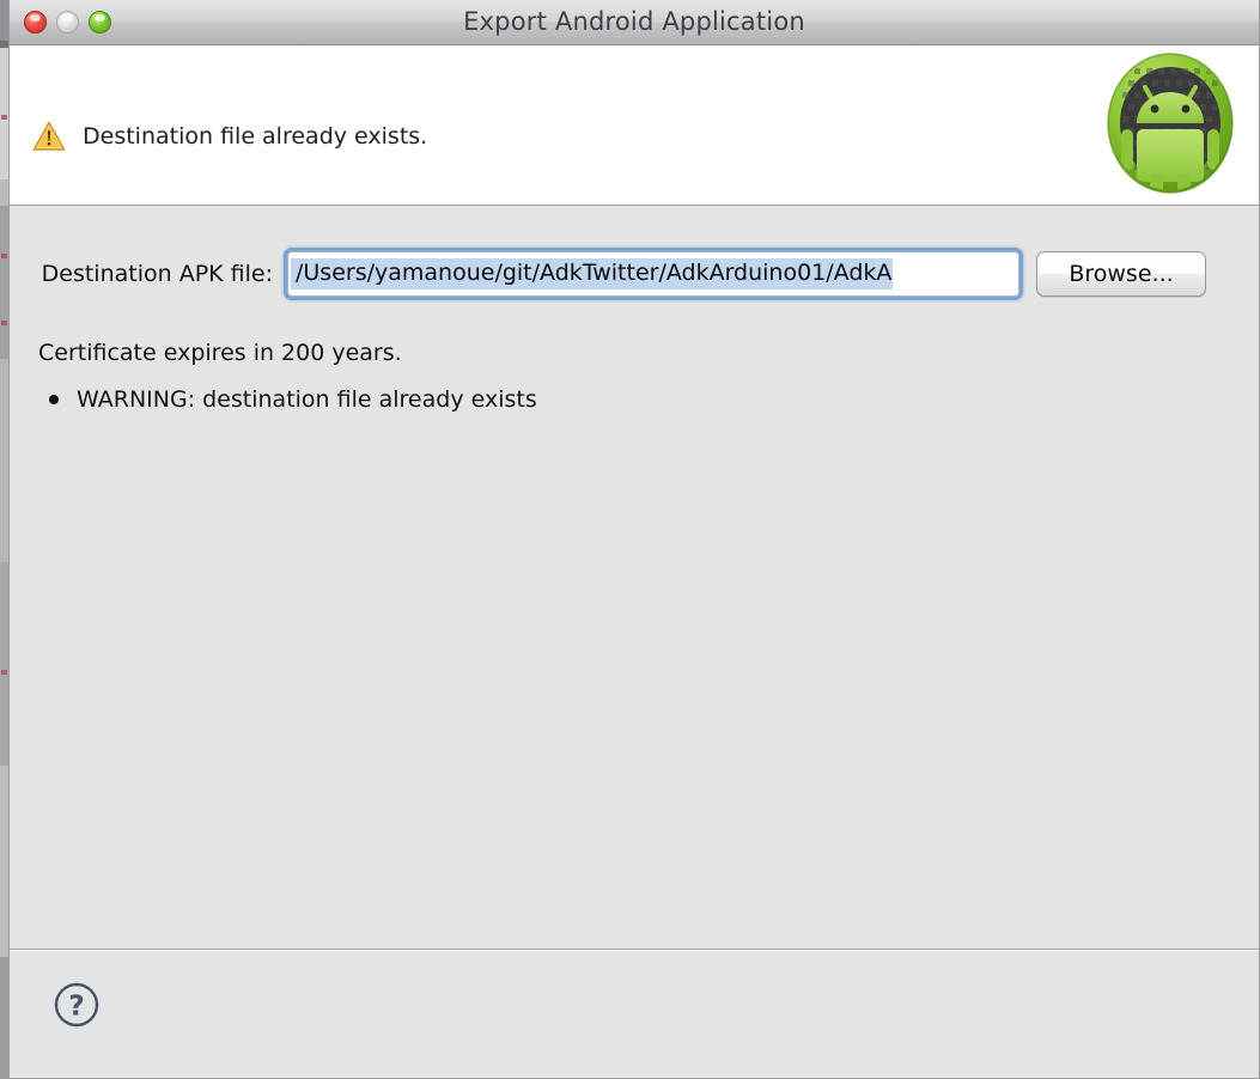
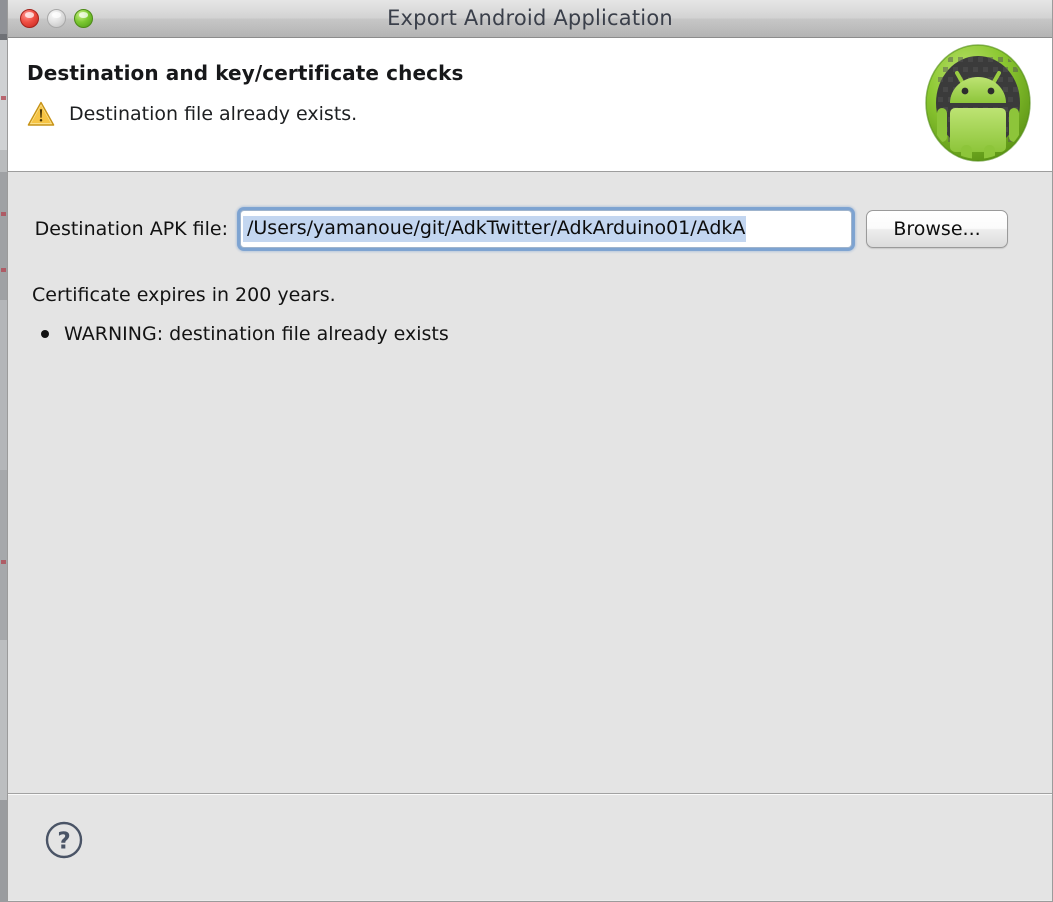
  Export Android Application
+ Destination and key/certificate checks
  Destination file already exists.
  Destination APK file:
  /Users/yamanoue/git/AdkTwitter/AdkArduino01/AdkA
  Browse...
  Certificate expires in 200 years.
  WARNING: destination file already exists
  ?
